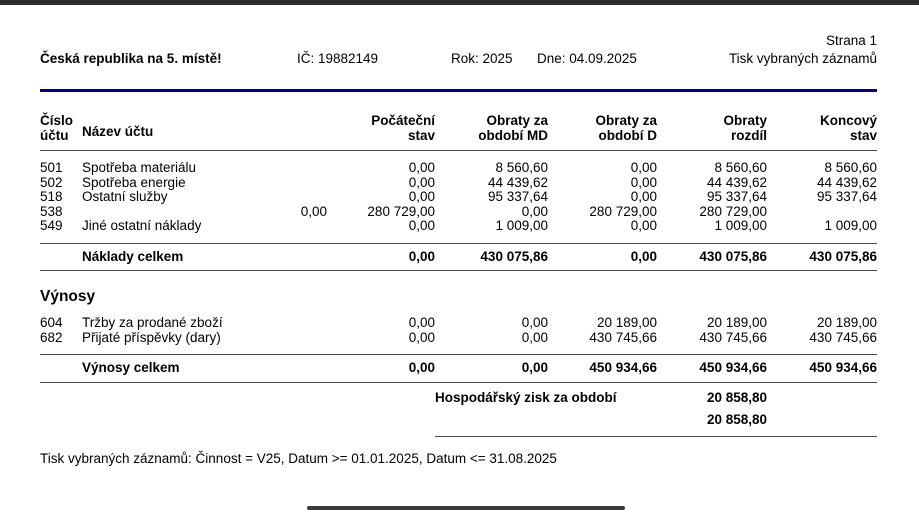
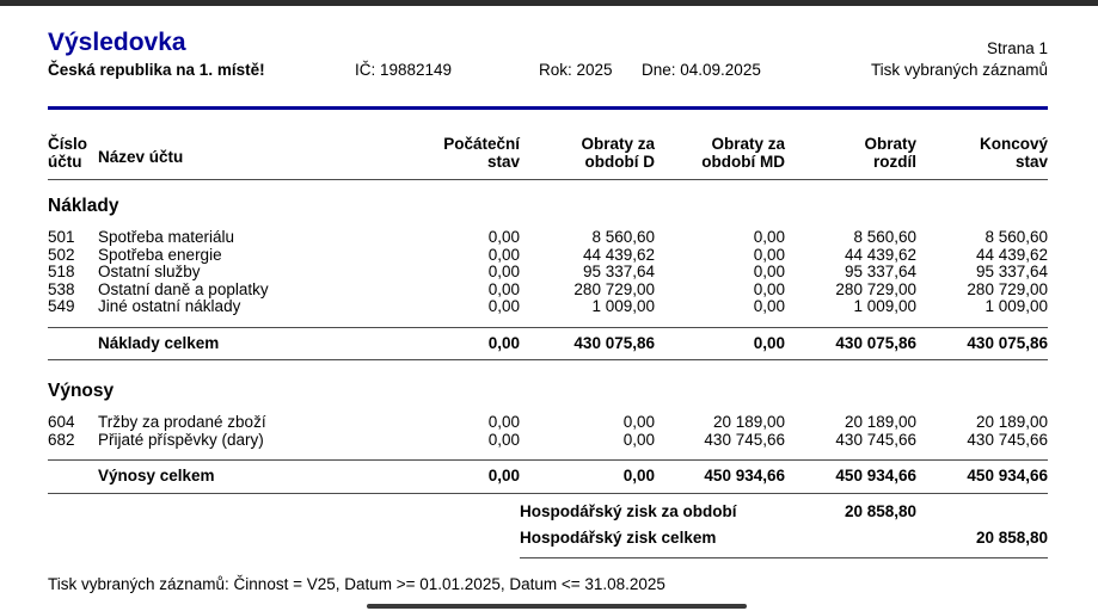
+ Výsledovka
- Česká republika na 5. místě!
+ Česká republika na 1. místě!
  IČ: 19882149
  Rok: 2025
  Dne: 04.09.2025
  Strana 1
  Tisk vybraných záznamů
  Číslo
  účtu
  Název účtu
  Počáteční
  stav
  Obraty za
- období MD
+ období D
  Obraty za
- období D
+ období MD
  Obraty
  rozdíl
  Koncový
  stav
+ Náklady
  501
  Spotřeba materiálu
  0,00
  8 560,60
  0,00
  8 560,60
  8 560,60
  502
  Spotřeba energie
  0,00
  44 439,62
  0,00
  44 439,62
  44 439,62
  518
  Ostatní služby
  0,00
  95 337,64
  0,00
  95 337,64
  95 337,64
  538
+ Ostatní daně a poplatky
  0,00
  280 729,00
  0,00
  280 729,00
  280 729,00
  549
  Jiné ostatní náklady
  0,00
  1 009,00
  0,00
  1 009,00
  1 009,00
  Náklady celkem
  0,00
  430 075,86
  0,00
  430 075,86
  430 075,86
  Výnosy
  604
  Tržby za prodané zboží
  0,00
  0,00
  20 189,00
  20 189,00
  20 189,00
  682
  Přijaté příspěvky (dary)
  0,00
  0,00
  430 745,66
  430 745,66
  430 745,66
  Výnosy celkem
  0,00
  0,00
  450 934,66
  450 934,66
  450 934,66
  Hospodářský zisk za období
  20 858,80
+ Hospodářský zisk celkem
  20 858,80
  Tisk vybraných záznamů: Činnost = V25, Datum >= 01.01.2025, Datum <= 31.08.2025
